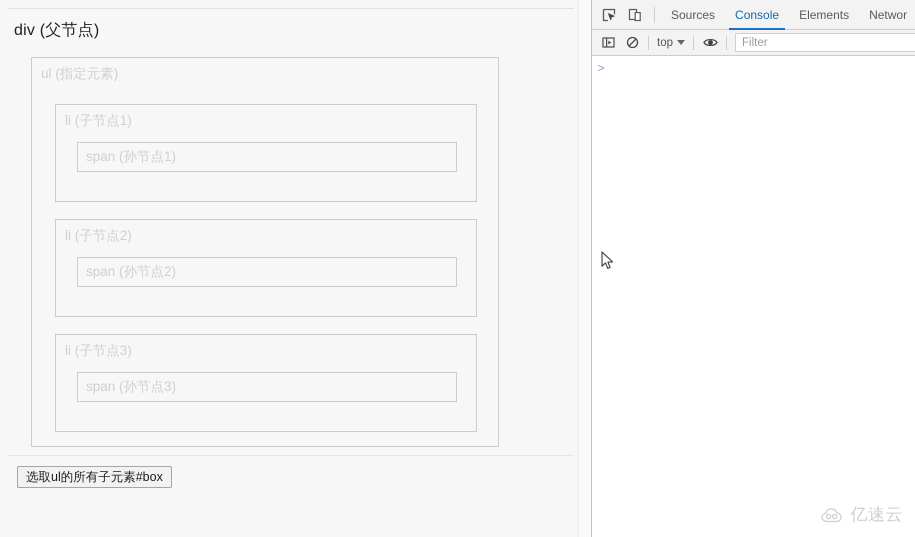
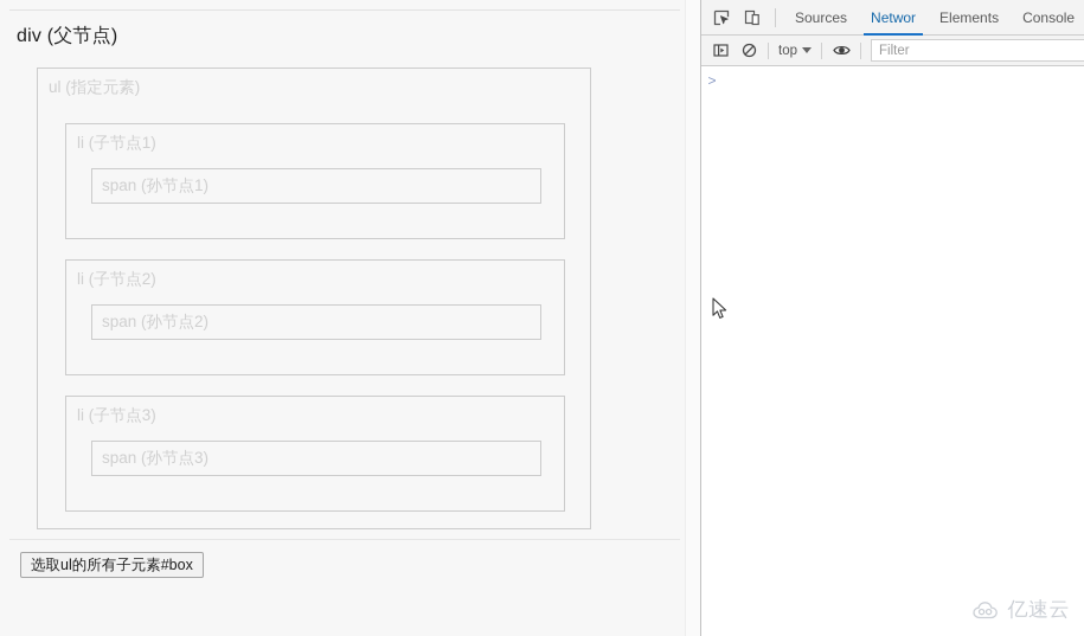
  div (父节点)
  ul (指定元素)
  li (子节点1)
  span (孙节点1)
  li (子节点2)
  span (孙节点2)
  li (子节点3)
  span (孙节点3)
  选取ul的所有子元素#box
  Sources
- Console
+ Networ
  Elements
- Networ
+ Console
  top
  Filter
  >
  亿速云
